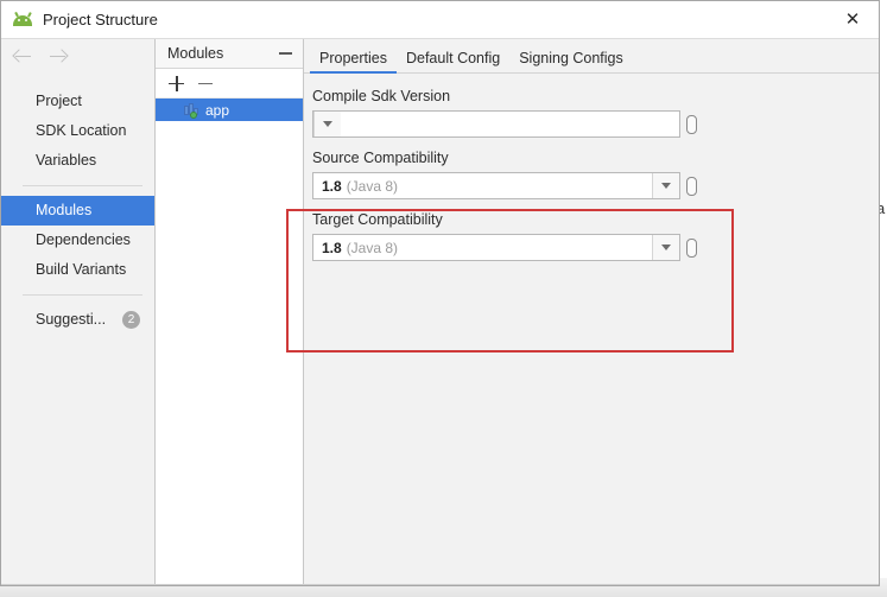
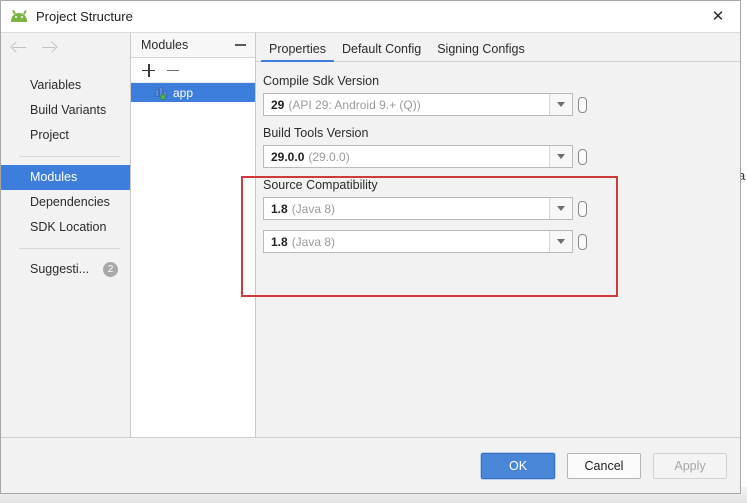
  a
  Project Structure
  ✕
- Project
+ Variables
- SDK Location
+ Build Variants
- Variables
+ Project
  Modules
  Dependencies
- Build Variants
+ SDK Location
  Suggesti...
  2
  Modules
  app
  Properties
  Default Config
  Signing Configs
  Compile Sdk Version
+ 29 (API 29: Android 9.+ (Q))
+ Build Tools Version
+ 29.0.0 (29.0.0)
  Source Compatibility
  1.8 (Java 8)
- Target Compatibility
  1.8 (Java 8)
+ OK
+ Cancel
+ Apply
